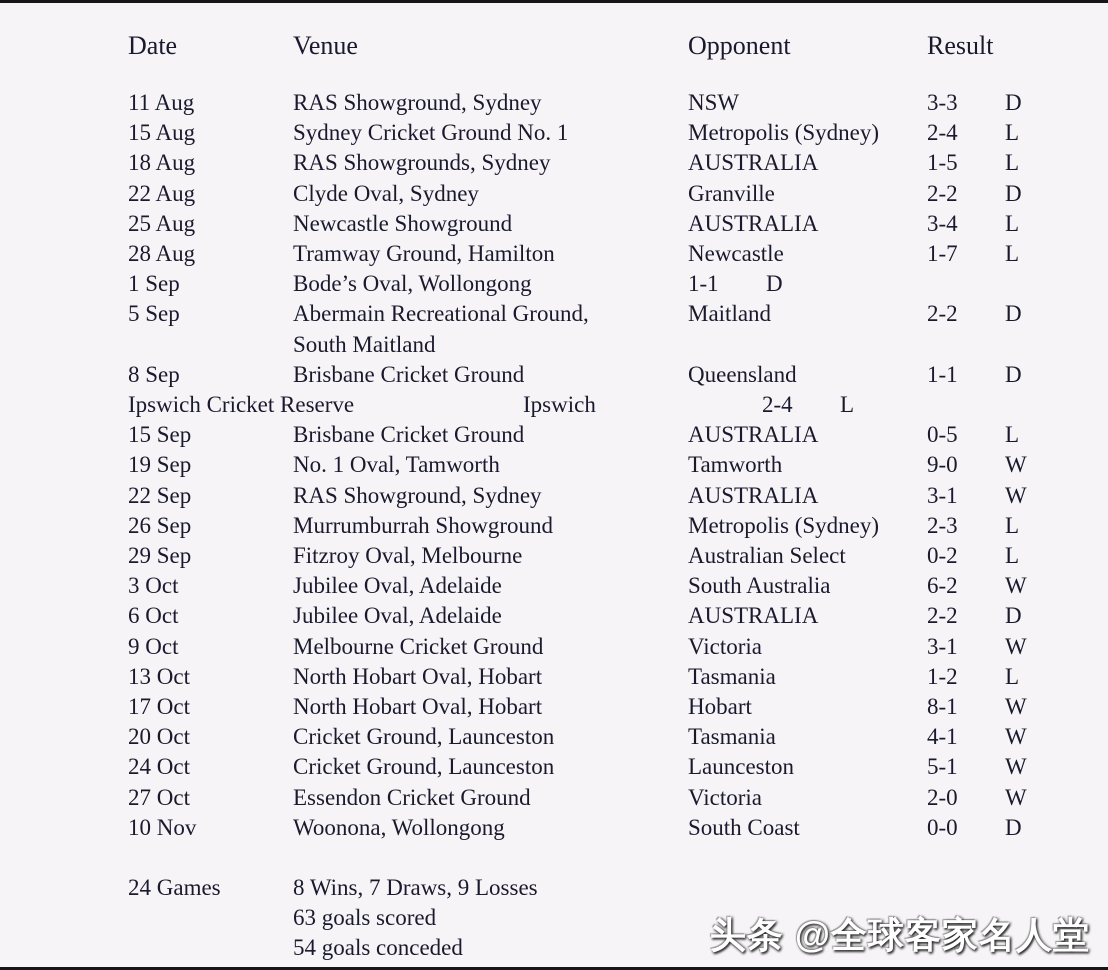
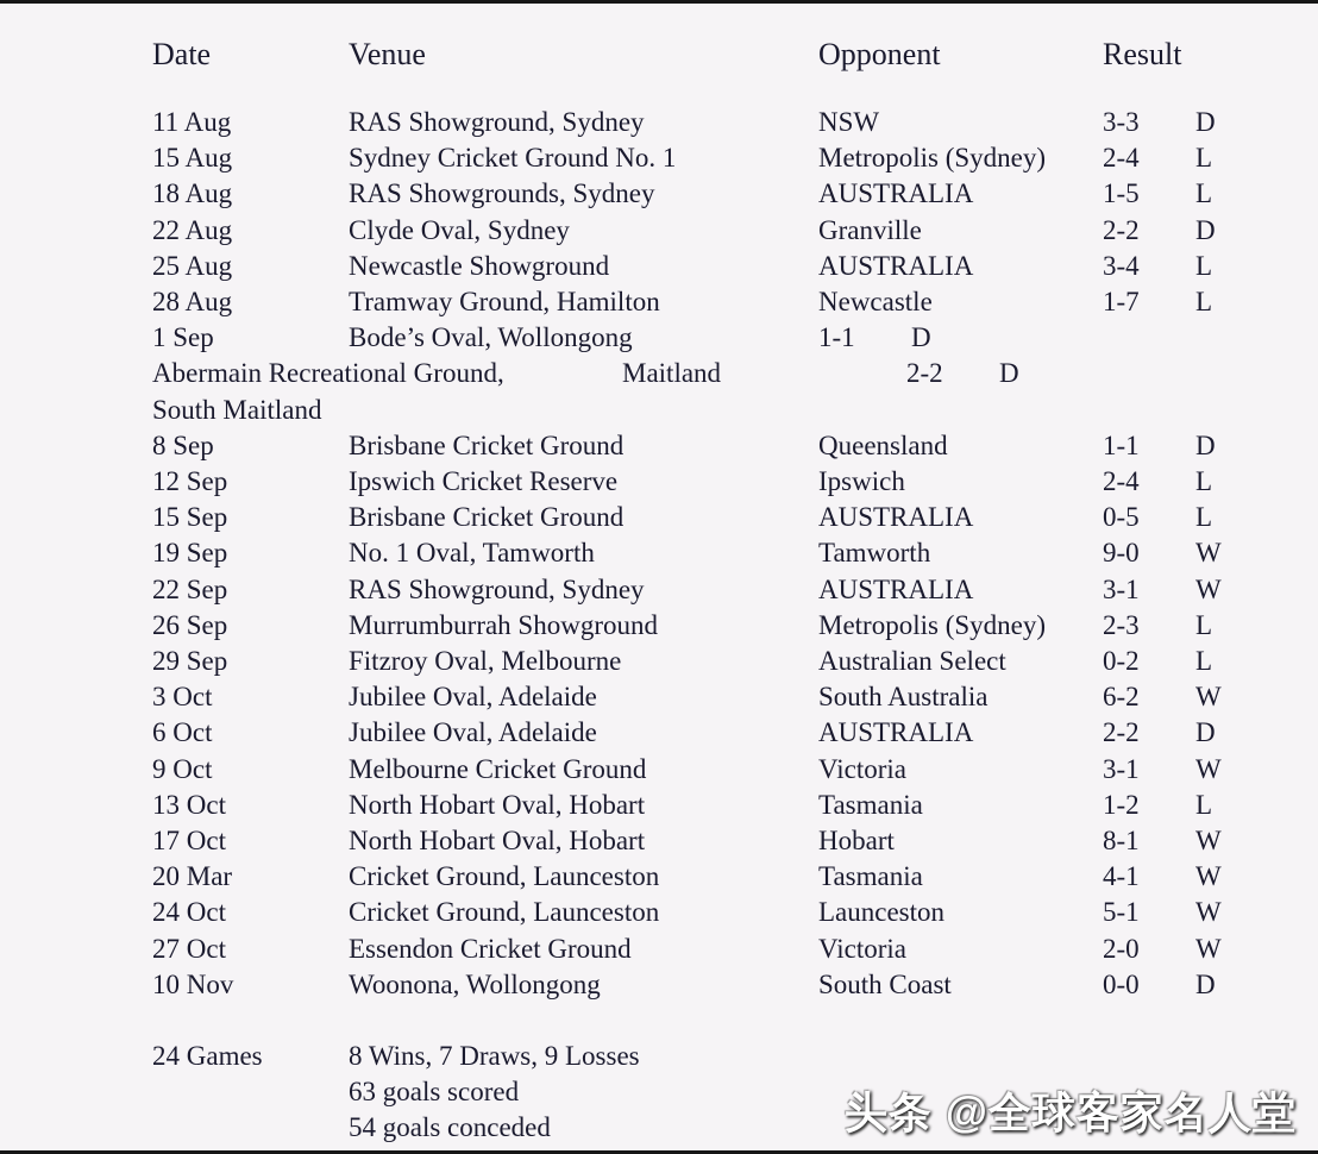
  Date
  Venue
  Opponent
  Result
  11 Aug
  RAS Showground, Sydney
  NSW
  3-3
  D
  15 Aug
  Sydney Cricket Ground No. 1
  Metropolis (Sydney)
  2-4
  L
  18 Aug
  RAS Showgrounds, Sydney
  AUSTRALIA
  1-5
  L
  22 Aug
  Clyde Oval, Sydney
  Granville
  2-2
  D
  25 Aug
  Newcastle Showground
  AUSTRALIA
  3-4
  L
  28 Aug
  Tramway Ground, Hamilton
  Newcastle
  1-7
  L
  1 Sep
  Bode’s Oval, Wollongong
  1-1
  D
- 5 Sep
  Abermain Recreational Ground,
  South Maitland
  Maitland
  2-2
  D
  8 Sep
  Brisbane Cricket Ground
  Queensland
  1-1
  D
+ 12 Sep
  Ipswich Cricket Reserve
  Ipswich
  2-4
  L
  15 Sep
  Brisbane Cricket Ground
  AUSTRALIA
  0-5
  L
  19 Sep
  No. 1 Oval, Tamworth
  Tamworth
  9-0
  W
  22 Sep
  RAS Showground, Sydney
  AUSTRALIA
  3-1
  W
  26 Sep
  Murrumburrah Showground
  Metropolis (Sydney)
  2-3
  L
  29 Sep
  Fitzroy Oval, Melbourne
  Australian Select
  0-2
  L
  3 Oct
  Jubilee Oval, Adelaide
  South Australia
  6-2
  W
  6 Oct
  Jubilee Oval, Adelaide
  AUSTRALIA
  2-2
  D
  9 Oct
  Melbourne Cricket Ground
  Victoria
  3-1
  W
  13 Oct
  North Hobart Oval, Hobart
  Tasmania
  1-2
  L
  17 Oct
  North Hobart Oval, Hobart
  Hobart
  8-1
  W
- 20 Oct
+ 20 Mar
  Cricket Ground, Launceston
  Tasmania
  4-1
  W
  24 Oct
  Cricket Ground, Launceston
  Launceston
  5-1
  W
  27 Oct
  Essendon Cricket Ground
  Victoria
  2-0
  W
  10 Nov
  Woonona, Wollongong
  South Coast
  0-0
  D
  24 Games
  8 Wins, 7 Draws, 9 Losses
  63 goals scored
  54 goals conceded
  头条 @全球客家名人堂
